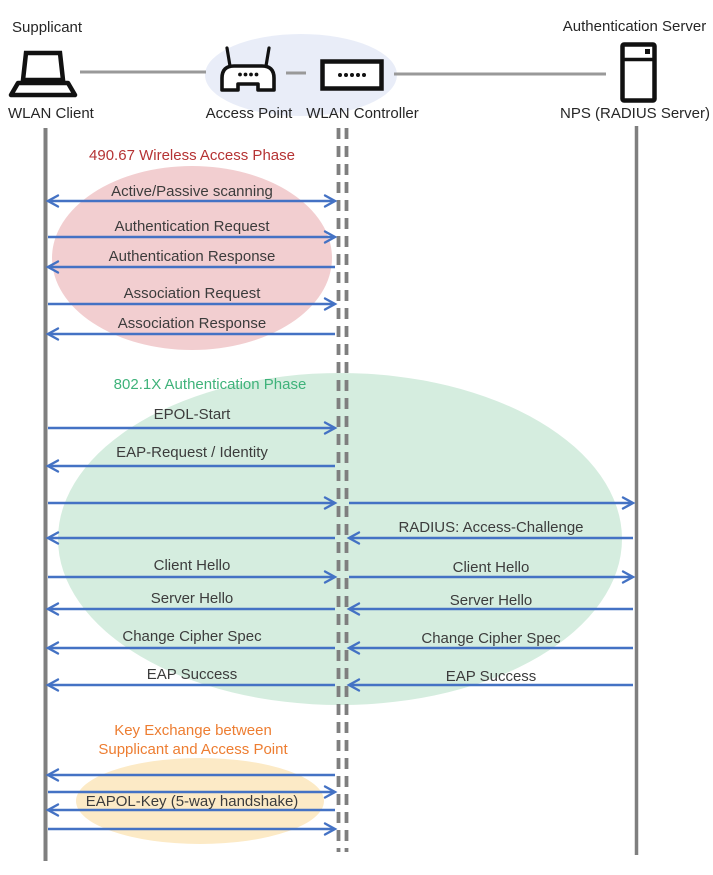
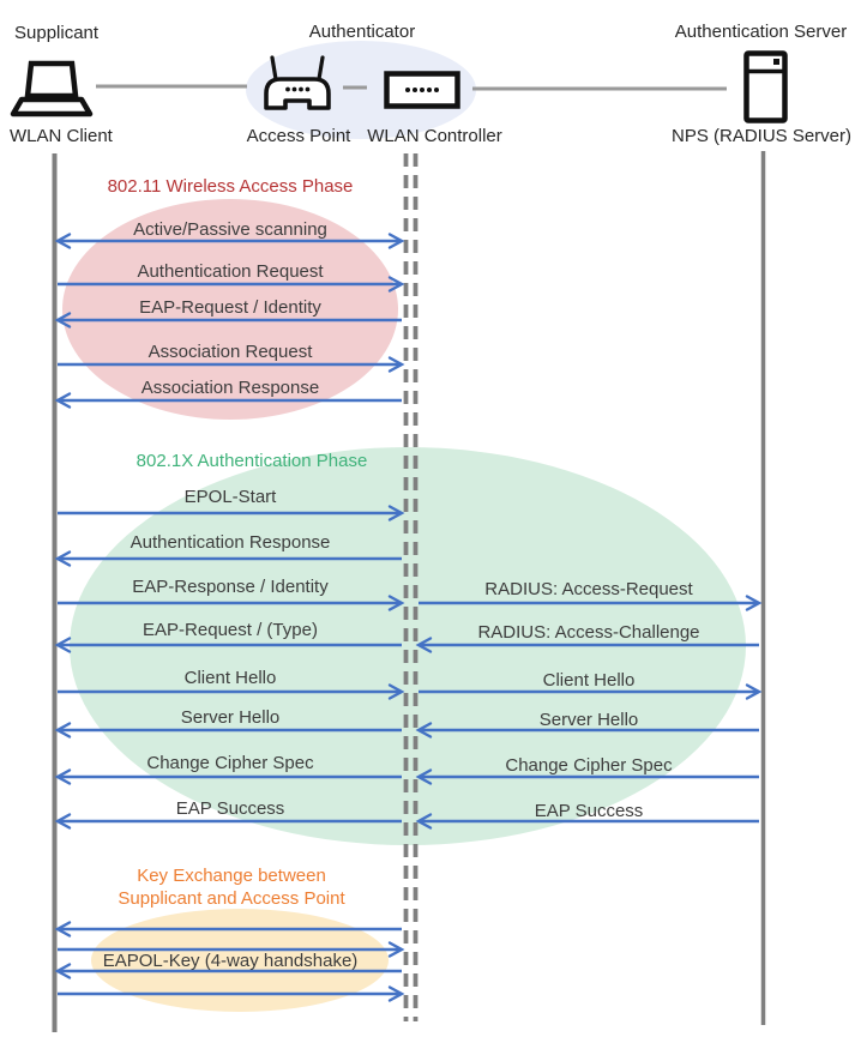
  Supplicant
+ Authenticator
  Authentication Server
  WLAN Client
  Access Point
  WLAN Controller
  NPS (RADIUS Server)
- 490.67 Wireless Access Phase
+ 802.11 Wireless Access Phase
  802.1X Authentication Phase
  Key Exchange between
  Supplicant and Access Point
  Active/Passive scanning
  Authentication Request
- Authentication Response
+ EAP-Request / Identity
  Association Request
  Association Response
  EPOL-Start
- EAP-Request / Identity
+ Authentication Response
+ EAP-Response / Identity
+ EAP-Request / (Type)
  Client Hello
  Server Hello
  Change Cipher Spec
  EAP Success
- EAPOL-Key (5-way handshake)
+ EAPOL-Key (4-way handshake)
+ RADIUS: Access-Request
  RADIUS: Access-Challenge
  Client Hello
  Server Hello
  Change Cipher Spec
  EAP Success
